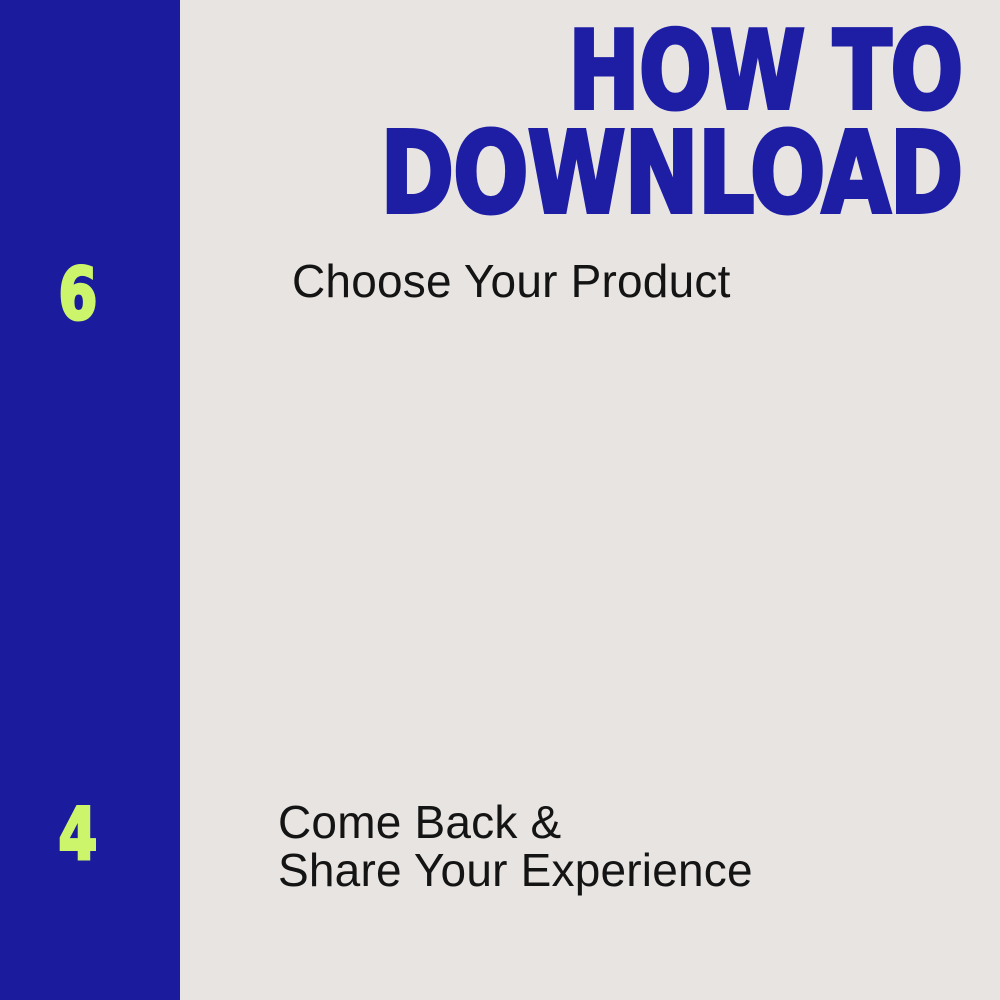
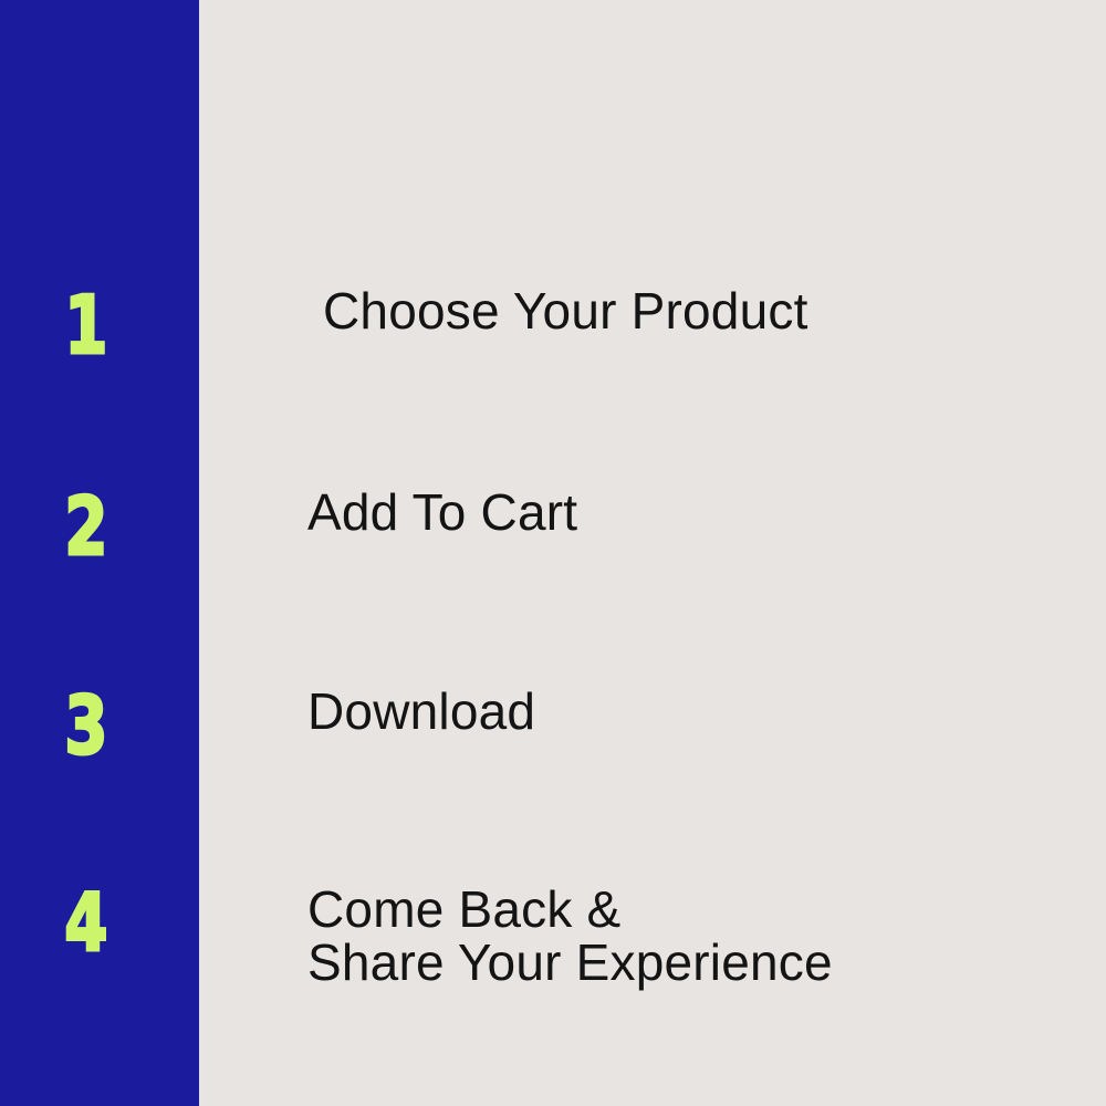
- HOW TO
- DOWNLOAD
- 6
+ 1
  Choose Your Product
+ 2
+ Add To Cart
+ 3
+ Download
  4
  Come Back &
  Share Your Experience
